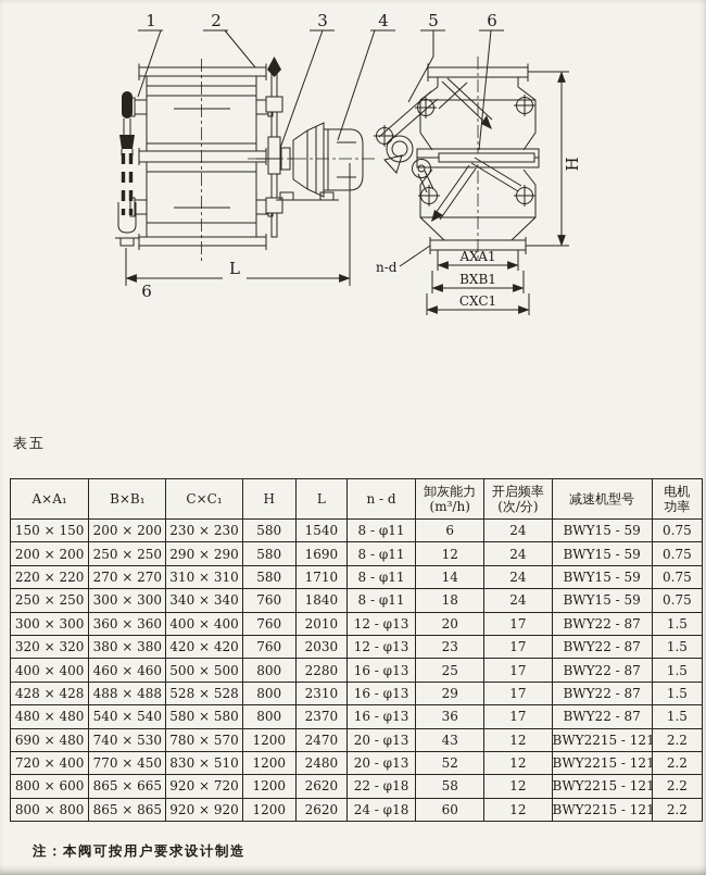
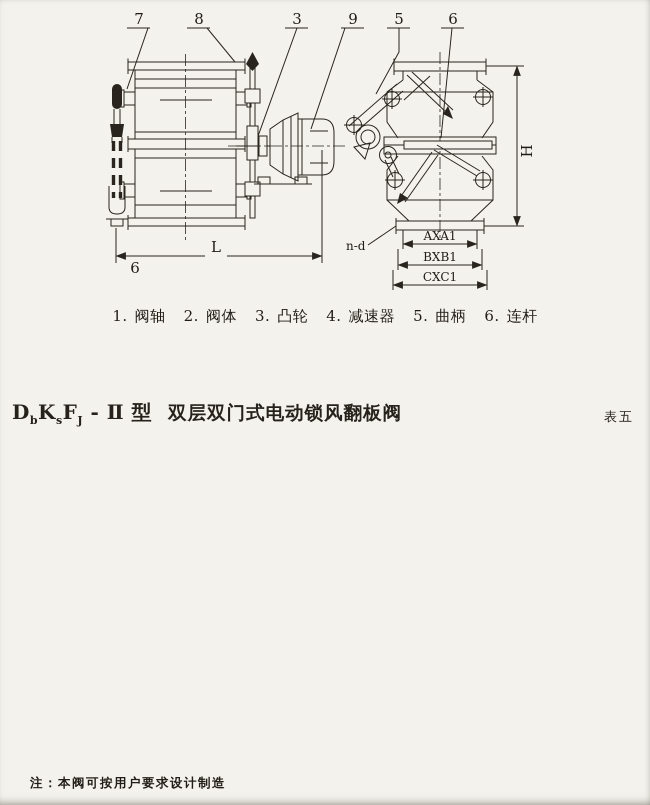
- 1
+ 7
- 2
+ 8
  3
- 4
+ 9
  5
  6
  L
  6
  n-d
  AXA1
  BXB1
  CXC1
+ 1. 阀轴
+ 2. 阀体
+ 3. 凸轮
+ 4. 减速器
+ 5. 曲柄
+ 6. 连杆
+ DbKsFJ - Ⅱ 型
+ 双层双门式电动锁风翻板阀
  表五
- A×A₁	B×B₁	C×C₁	H	L	n - d	卸灰能力(m³/h)	开启频率(次/分)	减速机型号	电机功率
- 150 × 150	200 × 200	230 × 230	580	1540	8 - φ11	6	24	BWY15 - 59	0.75
- 200 × 200	250 × 250	290 × 290	580	1690	8 - φ11	12	24	BWY15 - 59	0.75
- 220 × 220	270 × 270	310 × 310	580	1710	8 - φ11	14	24	BWY15 - 59	0.75
- 250 × 250	300 × 300	340 × 340	760	1840	8 - φ11	18	24	BWY15 - 59	0.75
- 300 × 300	360 × 360	400 × 400	760	2010	12 - φ13	20	17	BWY22 - 87	1.5
- 320 × 320	380 × 380	420 × 420	760	2030	12 - φ13	23	17	BWY22 - 87	1.5
- 400 × 400	460 × 460	500 × 500	800	2280	16 - φ13	25	17	BWY22 - 87	1.5
- 428 × 428	488 × 488	528 × 528	800	2310	16 - φ13	29	17	BWY22 - 87	1.5
- 480 × 480	540 × 540	580 × 580	800	2370	16 - φ13	36	17	BWY22 - 87	1.5
- 690 × 480	740 × 530	780 × 570	1200	2470	20 - φ13	43	12	BWY2215 - 121	2.2
- 720 × 400	770 × 450	830 × 510	1200	2480	20 - φ13	52	12	BWY2215 - 121	2.2
- 800 × 600	865 × 665	920 × 720	1200	2620	22 - φ18	58	12	BWY2215 - 121	2.2
- 800 × 800	865 × 865	920 × 920	1200	2620	24 - φ18	60	12	BWY2215 - 121	2.2
  注：本阀可按用户要求设计制造
